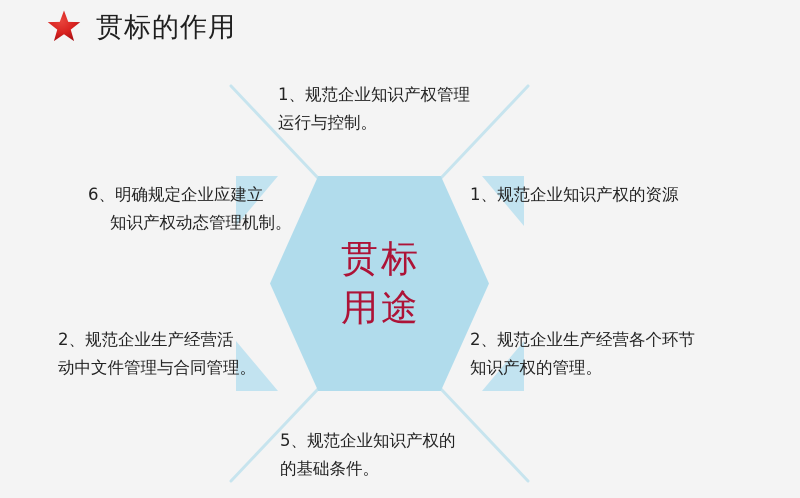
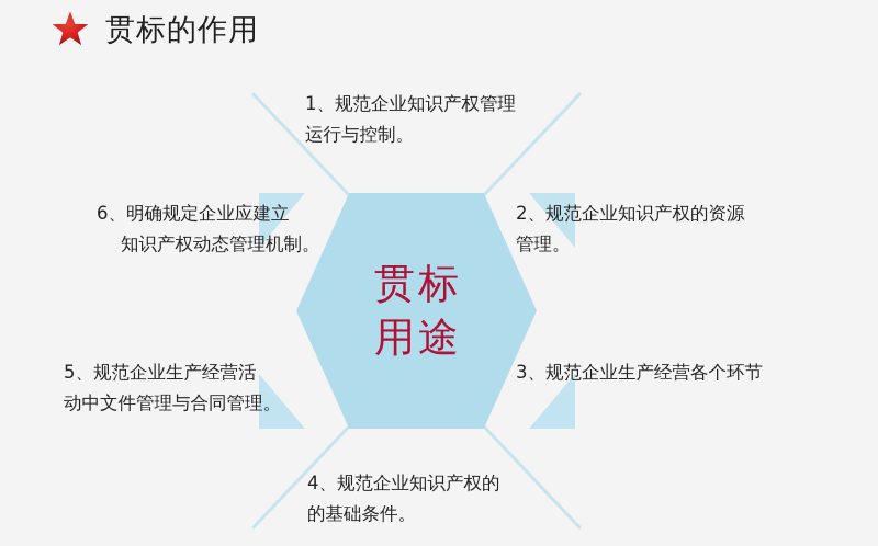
  贯标的作用
  贯标
  用途
  1、规范企业知识产权管理
  运行与控制。
- 1、规范企业知识产权的资源
+ 2、规范企业知识产权的资源
+ 管理。
- 2、规范企业生产经营各个环节
+ 3、规范企业生产经营各个环节
- 知识产权的管理。
- 5、规范企业知识产权的
+ 4、规范企业知识产权的
  的基础条件。
- 2、规范企业生产经营活
+ 5、规范企业生产经营活
  动中文件管理与合同管理。
  6、明确规定企业应建立
  知识产权动态管理机制。
